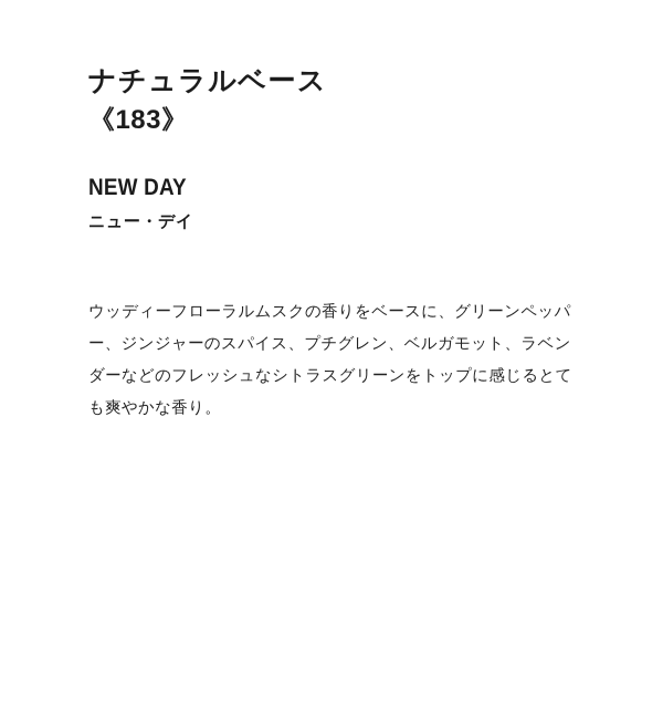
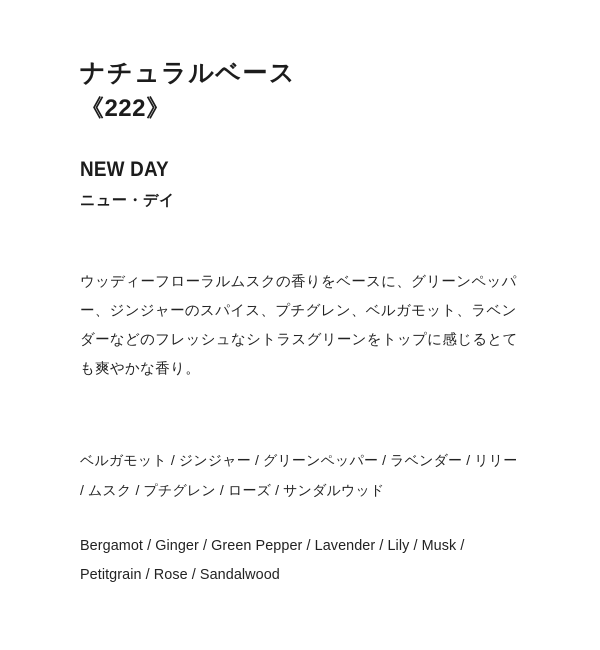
  ナチュラルベース
- 《183》
+ 《222》
  NEW DAY
  ニュー・デイ
  ウッディーフローラルムスクの香りをベースに、グリーンペッパー、ジンジャーのスパイス、プチグレン、ベルガモット、ラベンダーなどのフレッシュなシトラスグリーンをトップに感じるとても爽やかな香り。
+ ベルガモット / ジンジャー / グリーンペッパー / ラベンダー / リリー / ムスク / プチグレン / ローズ / サンダルウッド
+ Bergamot / Ginger / Green Pepper / Lavender / Lily / Musk / Petitgrain / Rose / Sandalwood
